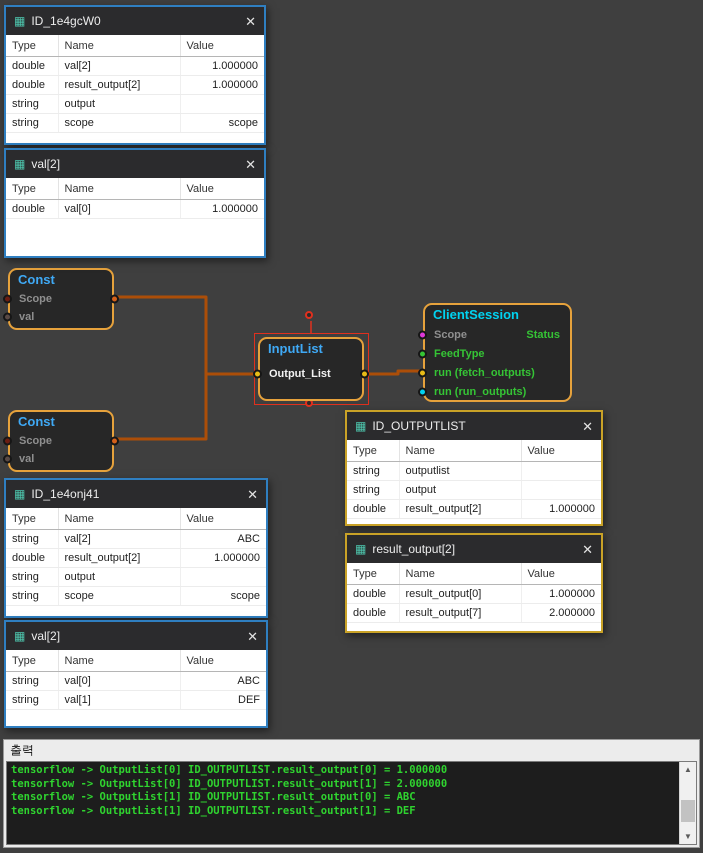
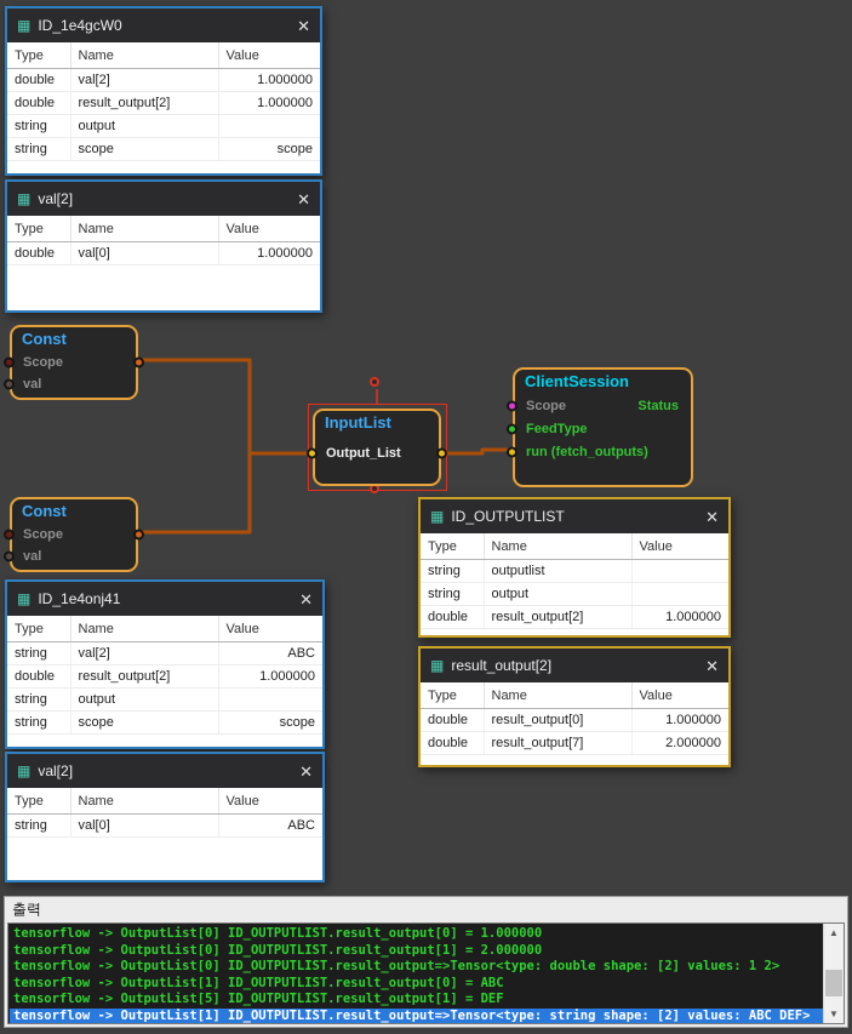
  Const
  Scope
  val
  Const
  Scope
  val
  InputList
  Output_List
  ClientSession
  Scope
  Status
  FeedType
  run (fetch_outputs)
- run (run_outputs)
  ▦
  ID_1e4gcW0
  ✕
  Type	Name	Value
  double	val[2]	1.000000
  double	result_output[2]	1.000000
  string	output
  string	scope	scope
  ▦
  val[2]
  ✕
  Type	Name	Value
  double	val[0]	1.000000
  ▦
  ID_OUTPUTLIST
  ✕
  Type	Name	Value
  string	outputlist
  string	output
  double	result_output[2]	1.000000
  ▦
  result_output[2]
  ✕
  Type	Name	Value
  double	result_output[0]	1.000000
  double	result_output[7]	2.000000
  ▦
  ID_1e4onj41
  ✕
  Type	Name	Value
  string	val[2]	ABC
  double	result_output[2]	1.000000
  string	output
  string	scope	scope
  ▦
  val[2]
  ✕
  Type	Name	Value
  string	val[0]	ABC
- string	val[1]	DEF
  출력
  tensorflow -> OutputList[0] ID_OUTPUTLIST.result_output[0] = 1.000000
  tensorflow -> OutputList[0] ID_OUTPUTLIST.result_output[1] = 2.000000
+ tensorflow -> OutputList[0] ID_OUTPUTLIST.result_output=>Tensor<type: double shape: [2] values: 1 2>
  tensorflow -> OutputList[1] ID_OUTPUTLIST.result_output[0] = ABC
- tensorflow -> OutputList[1] ID_OUTPUTLIST.result_output[1] = DEF
+ tensorflow -> OutputList[5] ID_OUTPUTLIST.result_output[1] = DEF
+ tensorflow -> OutputList[1] ID_OUTPUTLIST.result_output=>Tensor<type: string shape: [2] values: ABC DEF>
  ▲
  ▼
